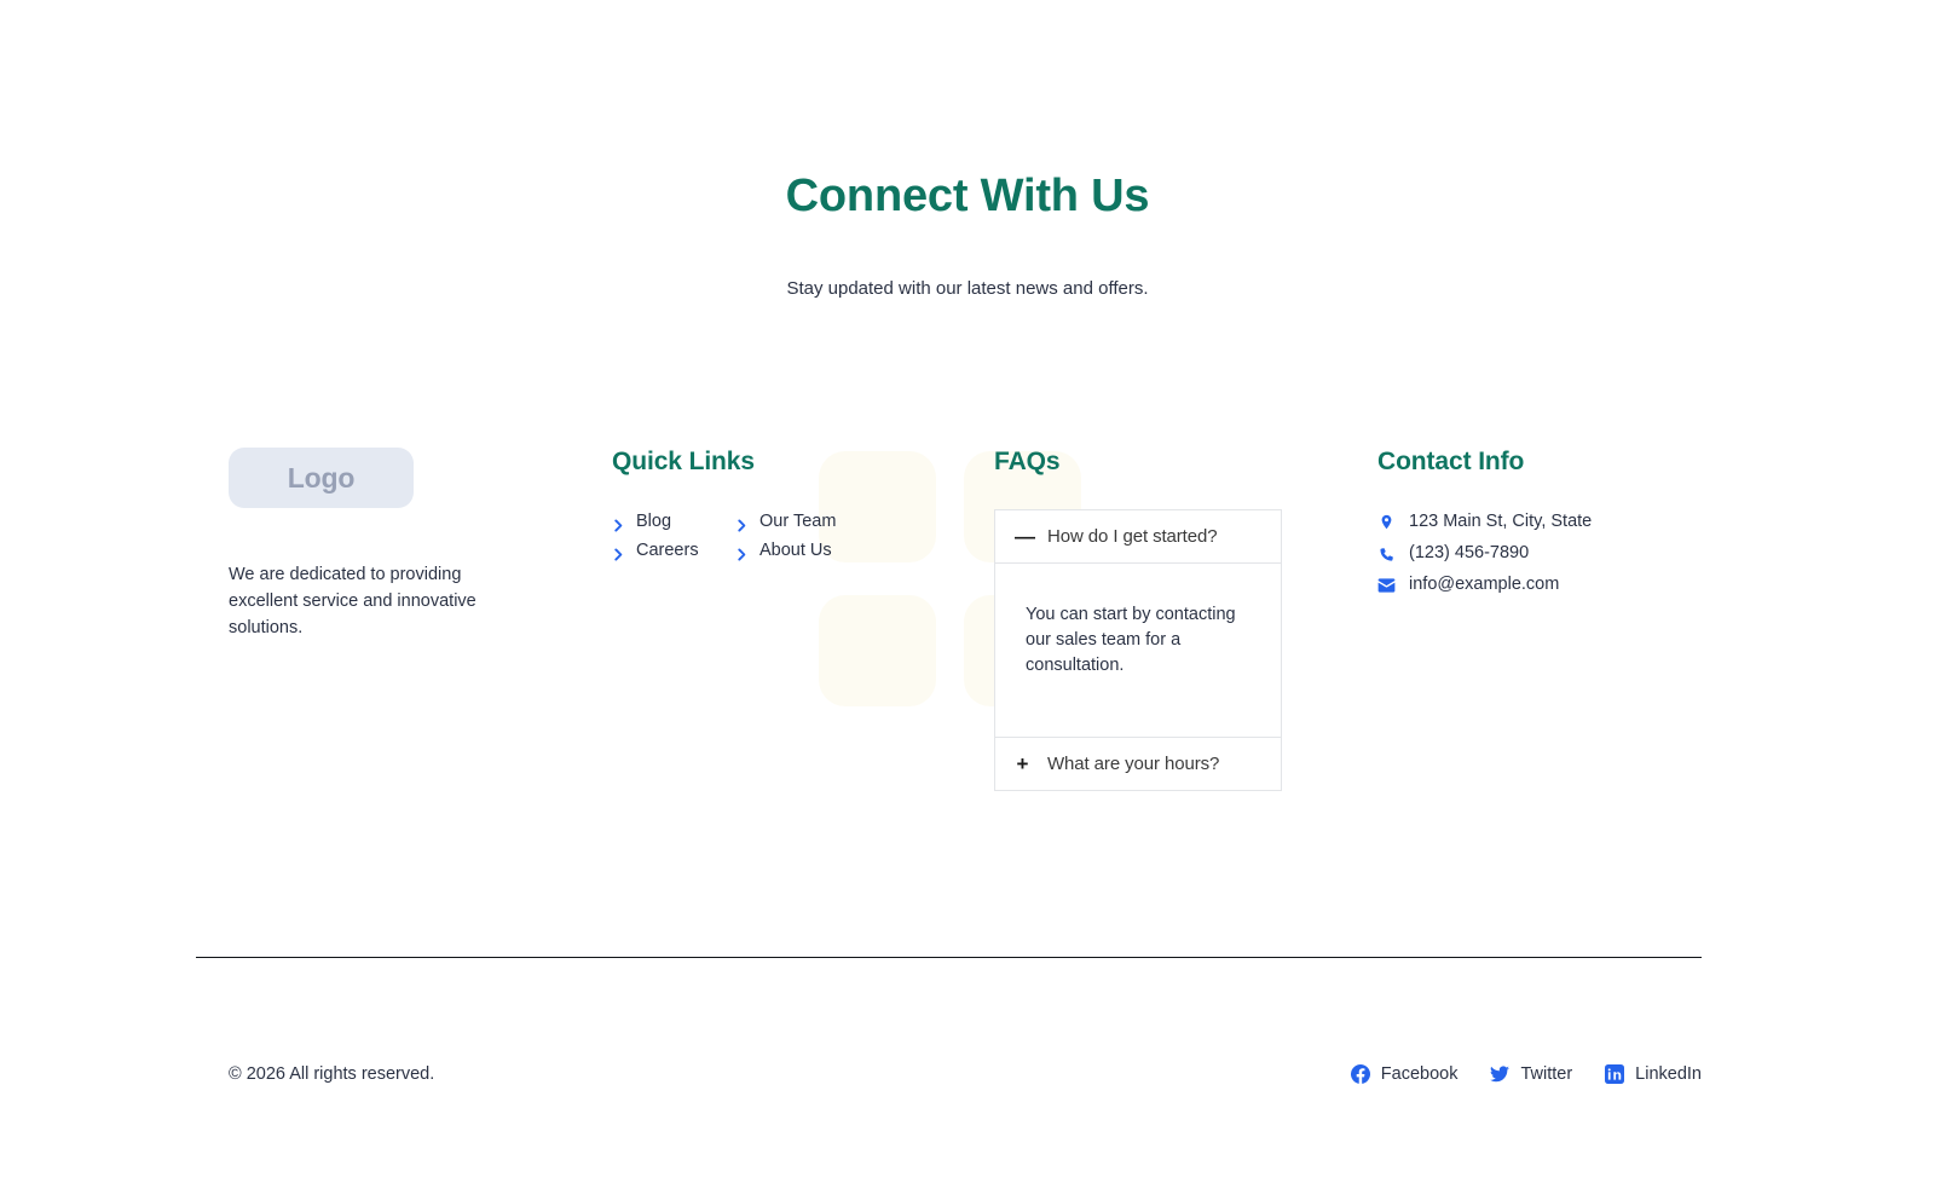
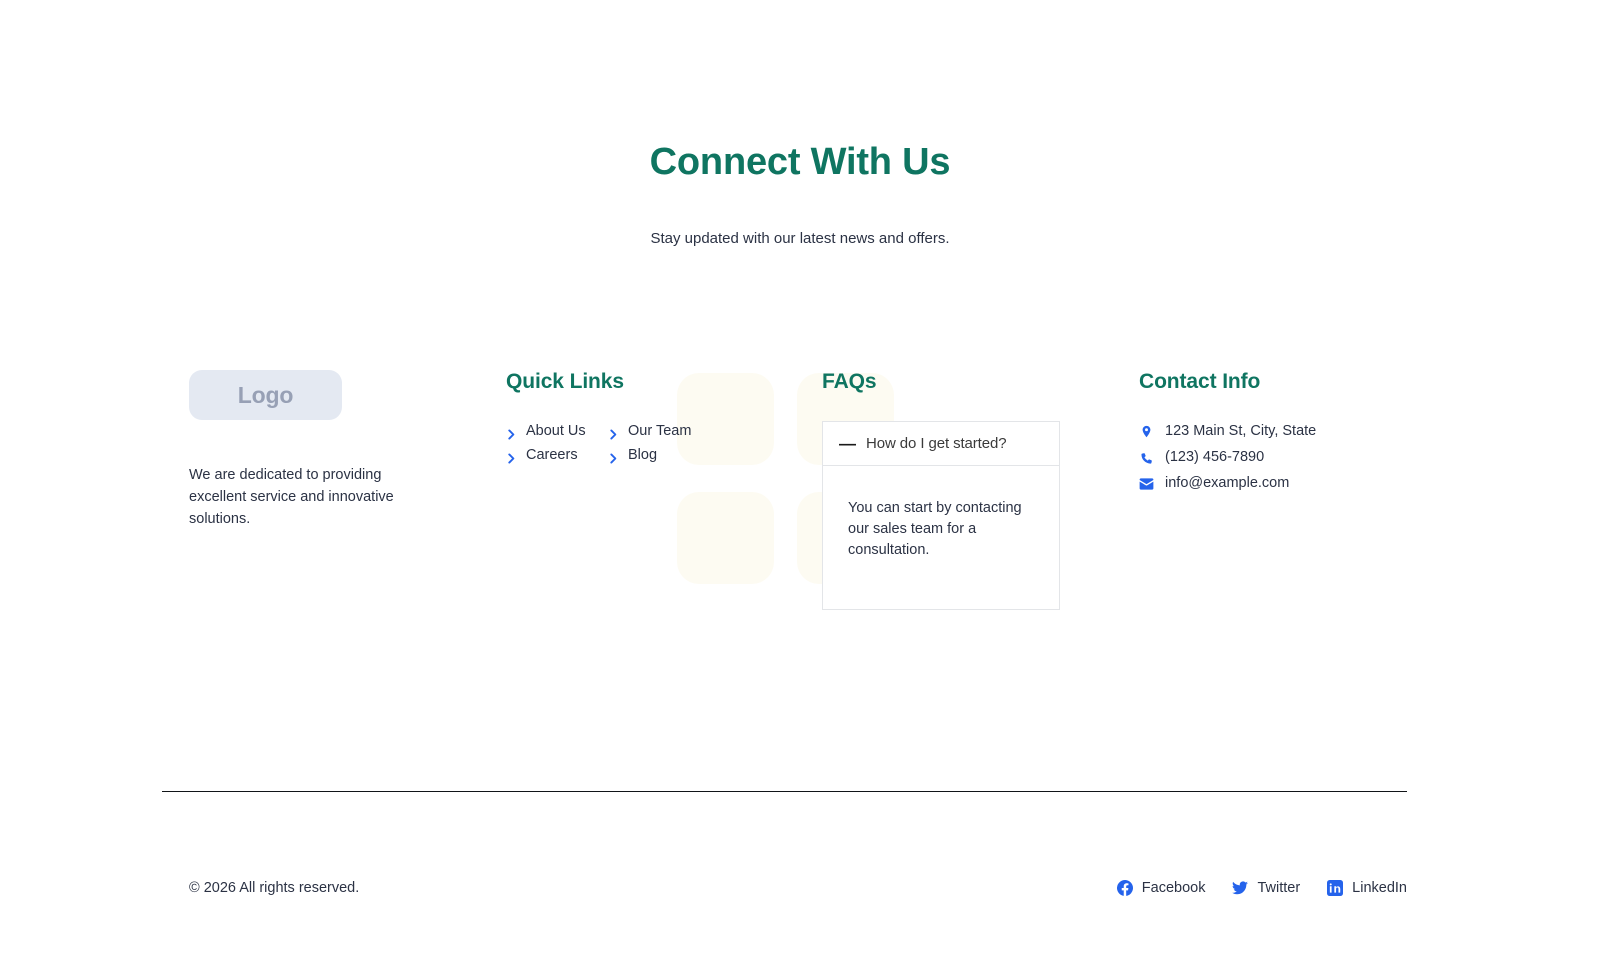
  Connect With Us
  Stay updated with our latest news and offers.
  Logo
  We are dedicated to providing excellent service and innovative solutions.
  Quick Links
- Blog
+ About Us
  Our Team
  Careers
- About Us
+ Blog
  FAQs
  —
  How do I get started?
  You can start by contacting our sales team for a consultation.
- +
- What are your hours?
  Contact Info
  123 Main St, City, State
  (123) 456-7890
  info@example.com
  © 2026 All rights reserved.
  Facebook
  Twitter
  LinkedIn
